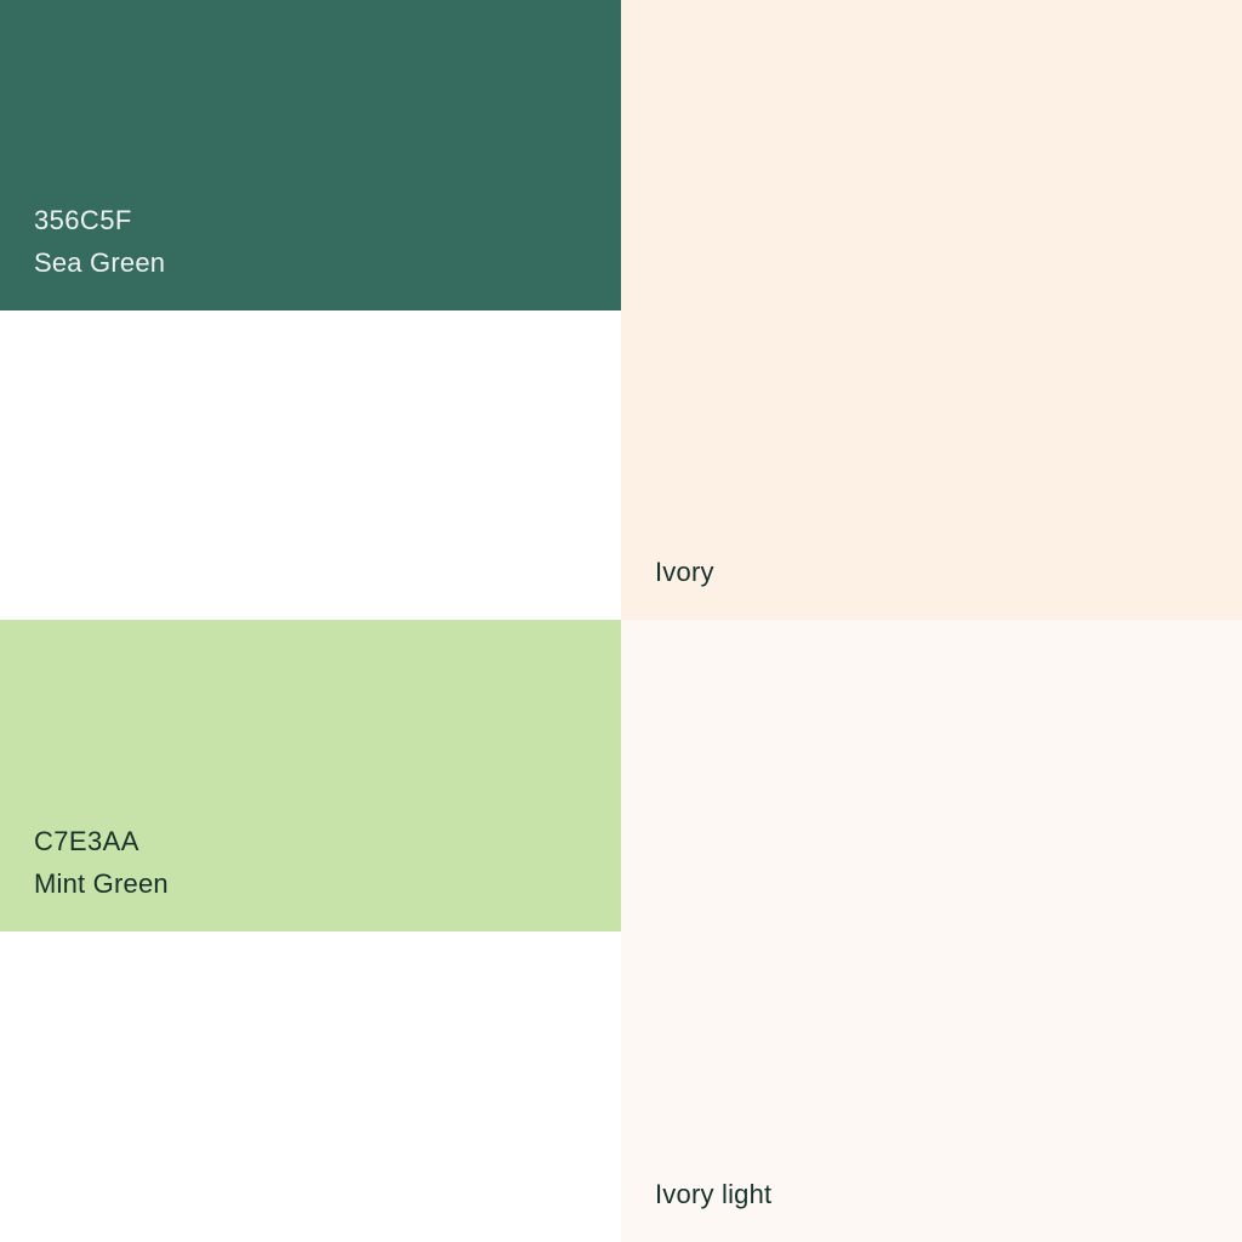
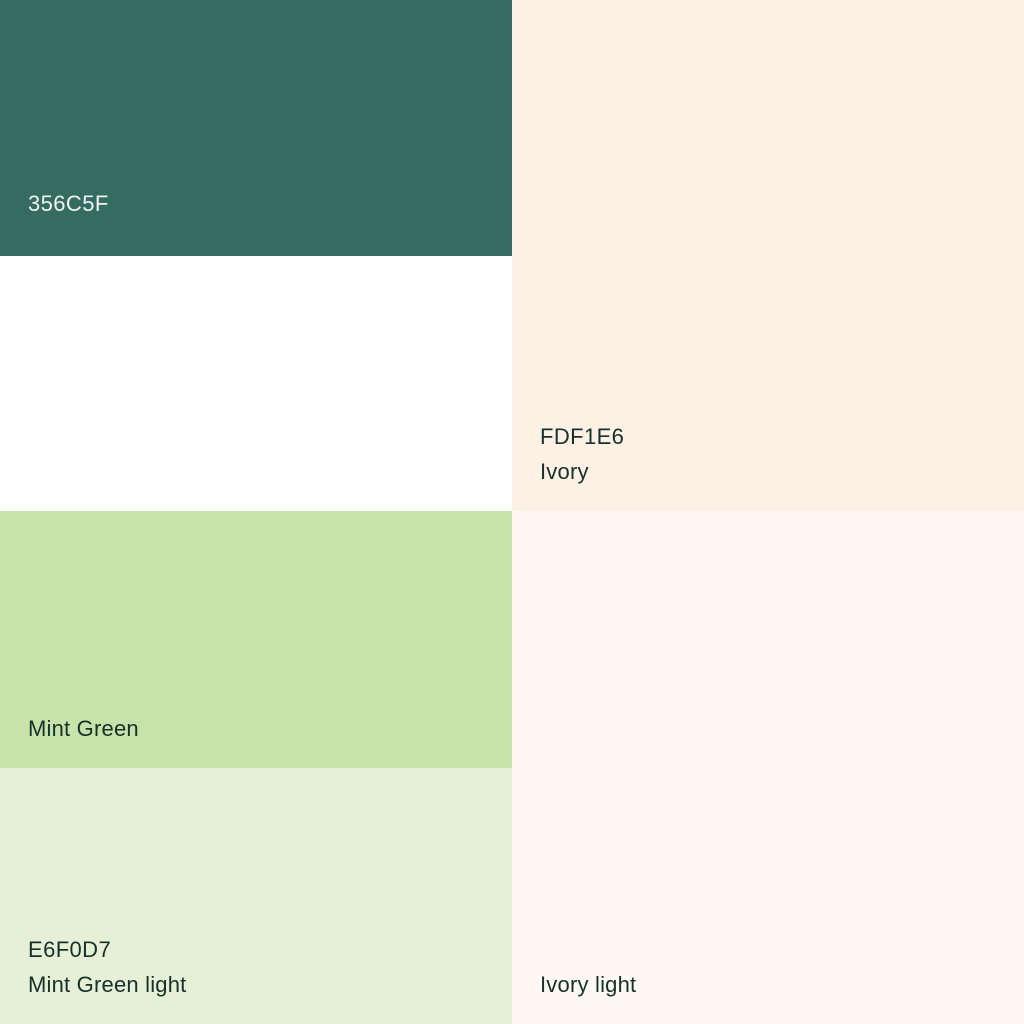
  356C5F
- Sea Green
- C7E3AA
  Mint Green
+ E6F0D7
+ Mint Green light
+ FDF1E6
  Ivory
  Ivory light
